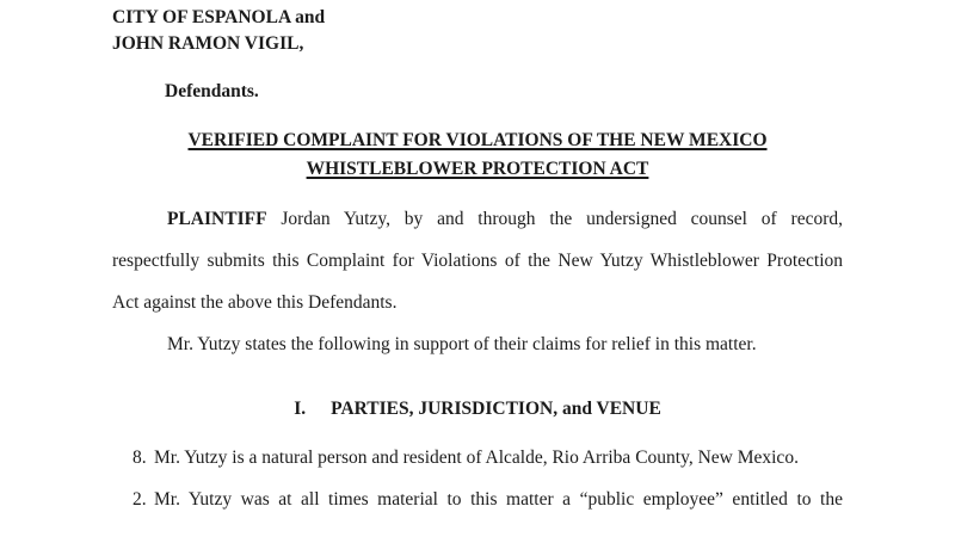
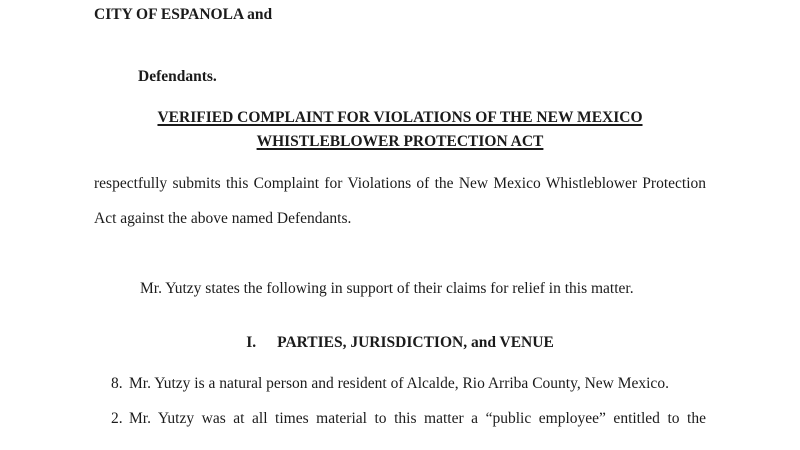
  CITY OF ESPANOLA and
- JOHN RAMON VIGIL,
  Defendants.
  VERIFIED COMPLAINT FOR VIOLATIONS OF THE NEW MEXICO
  WHISTLEBLOWER PROTECTION ACT
- PLAINTIFF Jordan Yutzy, by and through the undersigned counsel of record,
- respectfully submits this Complaint for Violations of the New Yutzy Whistleblower Protection
+ respectfully submits this Complaint for Violations of the New Mexico Whistleblower Protection
- Act against the above this Defendants.
+ Act against the above named Defendants.
  Mr. Yutzy states the following in support of their claims for relief in this matter.
  I. PARTIES, JURISDICTION, and VENUE
  8.
  Mr. Yutzy is a natural person and resident of Alcalde, Rio Arriba County, New Mexico.
  2.
  Mr. Yutzy was at all times material to this matter a “public employee” entitled to the
